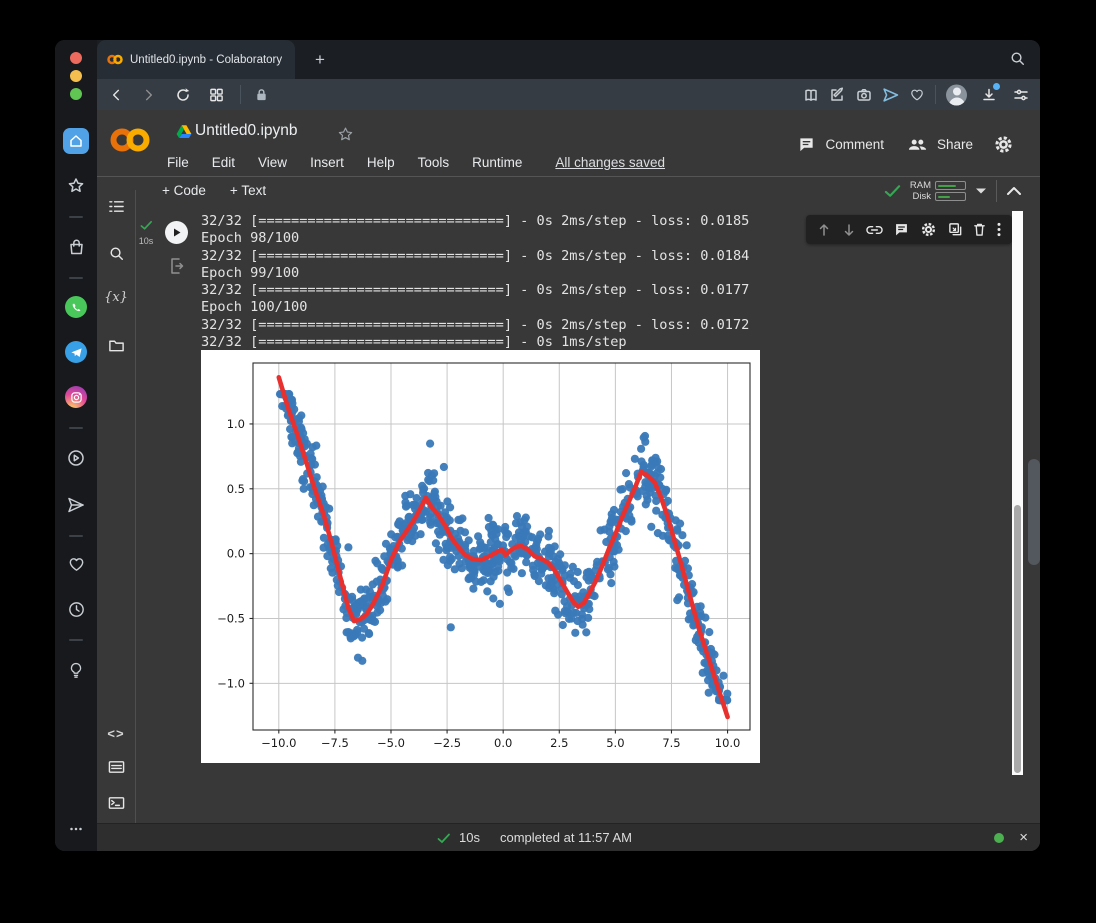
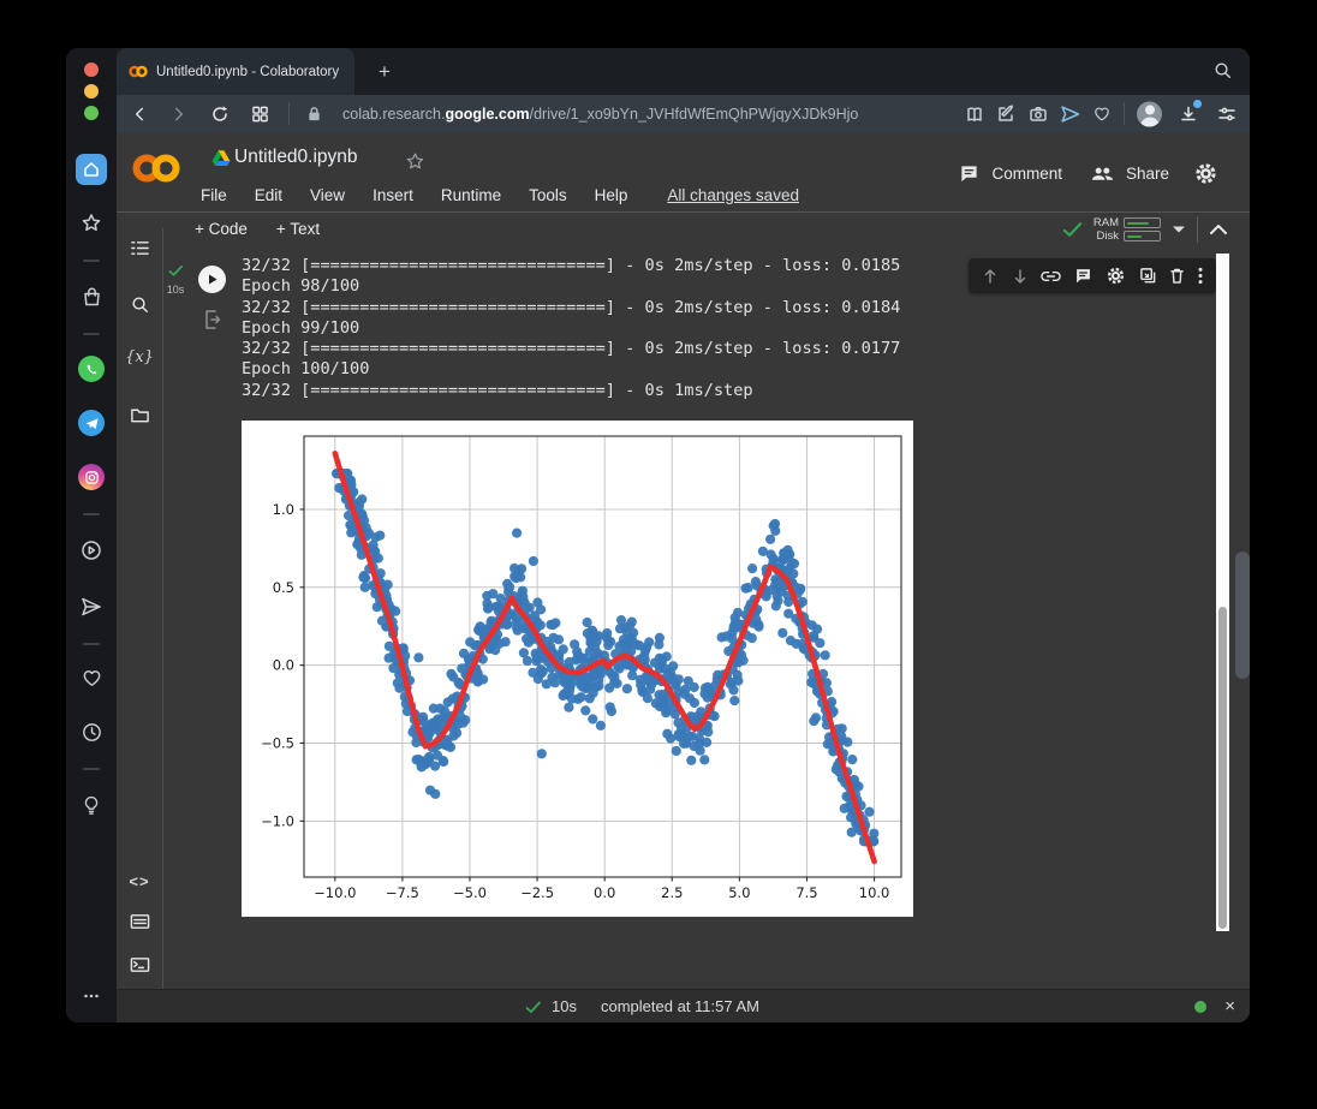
  Untitled0.ipynb - Colaboratory
  +
+ colab.research.
+ google.com
+ /drive/1_xo9bYn_JVHfdWfEmQhPWjqyXJDk9Hjo
  Untitled0.ipynb
  File
  Edit
  View
  Insert
- Help
+ Runtime
  Tools
- Runtime
+ Help
  All changes saved
  Comment
  Share
  + Code
  + Text
  RAM
  Disk
  {x}
  <>
  10s
  32/32 [==============================] - 0s 2ms/step - loss: 0.0185
  Epoch 98/100
  32/32 [==============================] - 0s 2ms/step - loss: 0.0184
  Epoch 99/100
  32/32 [==============================] - 0s 2ms/step - loss: 0.0177
  Epoch 100/100
- 32/32 [==============================] - 0s 2ms/step - loss: 0.0172
  32/32 [==============================] - 0s 1ms/step
  −10.0
  −7.5
  −5.0
  −2.5
  0.0
  2.5
  5.0
  7.5
  10.0
  −1.0
  −0.5
  0.0
  0.5
  1.0
  10s
  completed at 11:57 AM
  ×
